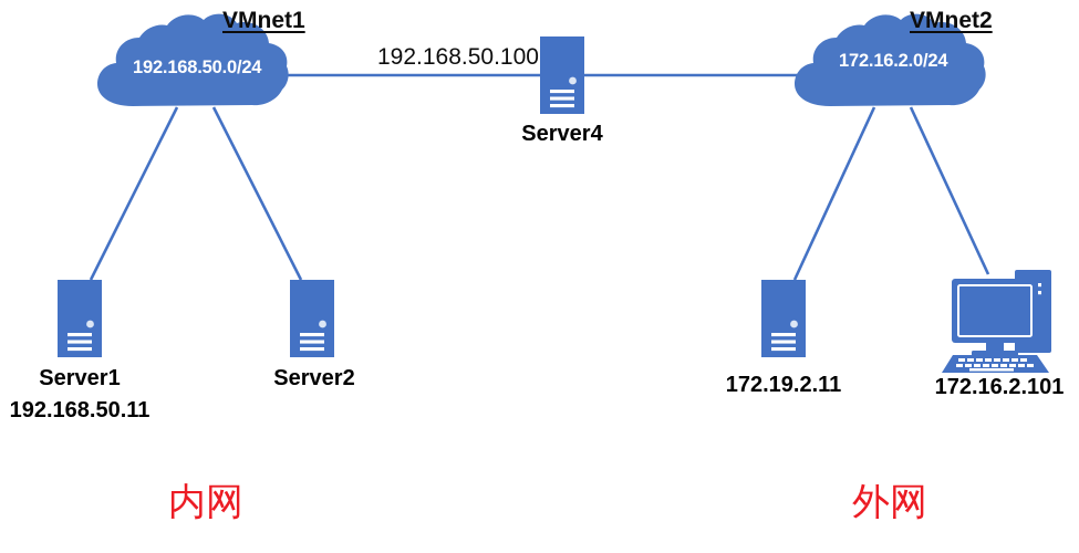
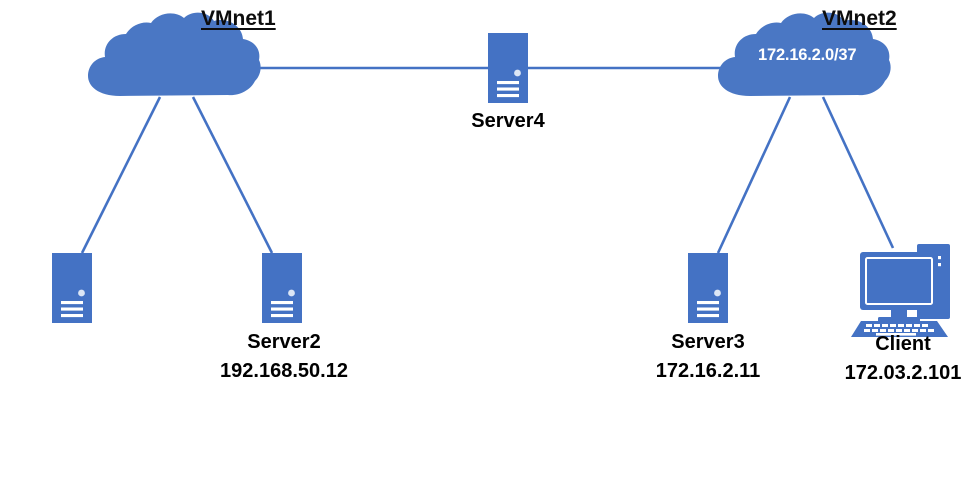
  VMnet1
  VMnet2
- 192.168.50.0/24
- 172.16.2.0/24
+ 172.16.2.0/37
- 192.168.50.100
  Server4
- Server1
- 192.168.50.11
  Server2
+ 192.168.50.12
+ Server3
- 172.19.2.11
+ 172.16.2.11
+ Client
- 172.16.2.101
+ 172.03.2.101
- 内网
- 外网
